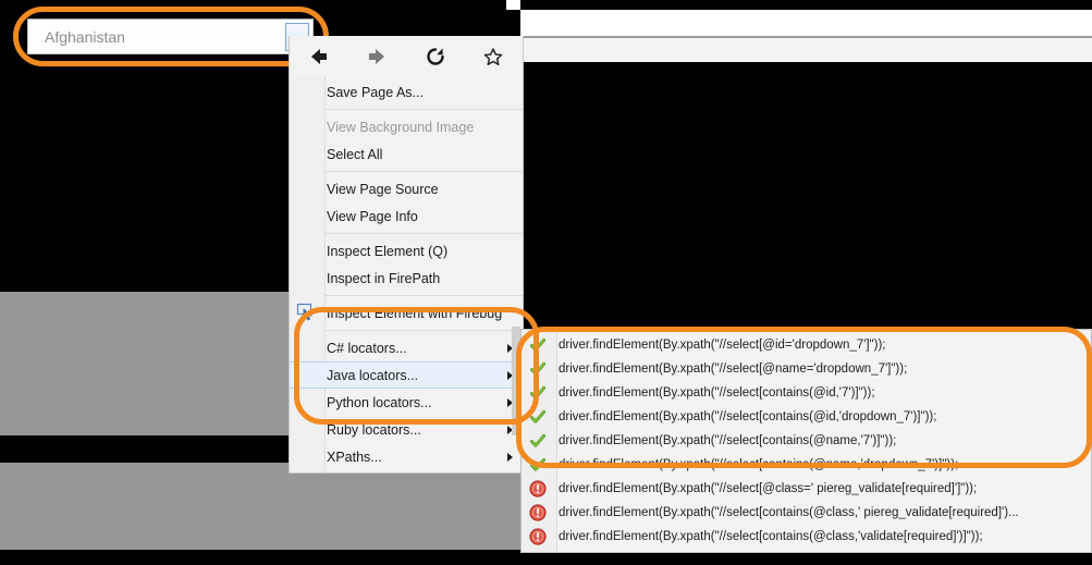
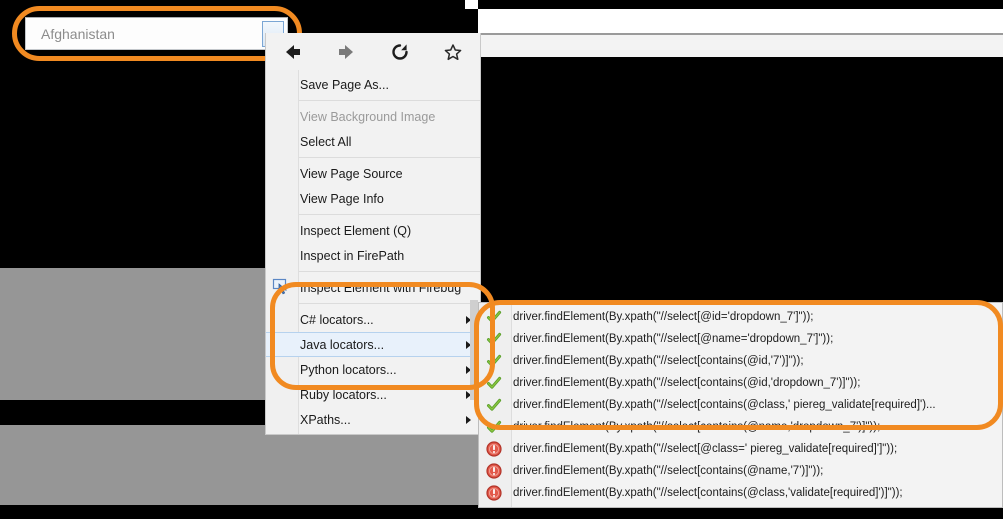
  Afghanistan
  Save Page As...
  View Background Image
  Select All
  View Page Source
  View Page Info
  Inspect Element (Q)
  Inspect in FirePath
  Inspect Element with Firebug
  C# locators...
  Java locators...
  Python locators...
  Ruby locators...
  XPaths...
  driver.findElement(By.xpath("//select[@id='dropdown_7']"));
  driver.findElement(By.xpath("//select[@name='dropdown_7']"));
  driver.findElement(By.xpath("//select[contains(@id,'7')]"));
  driver.findElement(By.xpath("//select[contains(@id,'dropdown_7')]"));
- driver.findElement(By.xpath("//select[contains(@name,'7')]"));
+ driver.findElement(By.xpath("//select[contains(@class,' piereg_validate[required]')...
  driver.findElement(By.xpath("//select[contains(@name,'dropdown_7')]"));
  driver.findElement(By.xpath("//select[@class=' piereg_validate[required]']"));
- driver.findElement(By.xpath("//select[contains(@class,' piereg_validate[required]')...
+ driver.findElement(By.xpath("//select[contains(@name,'7')]"));
  driver.findElement(By.xpath("//select[contains(@class,'validate[required]')]"));
